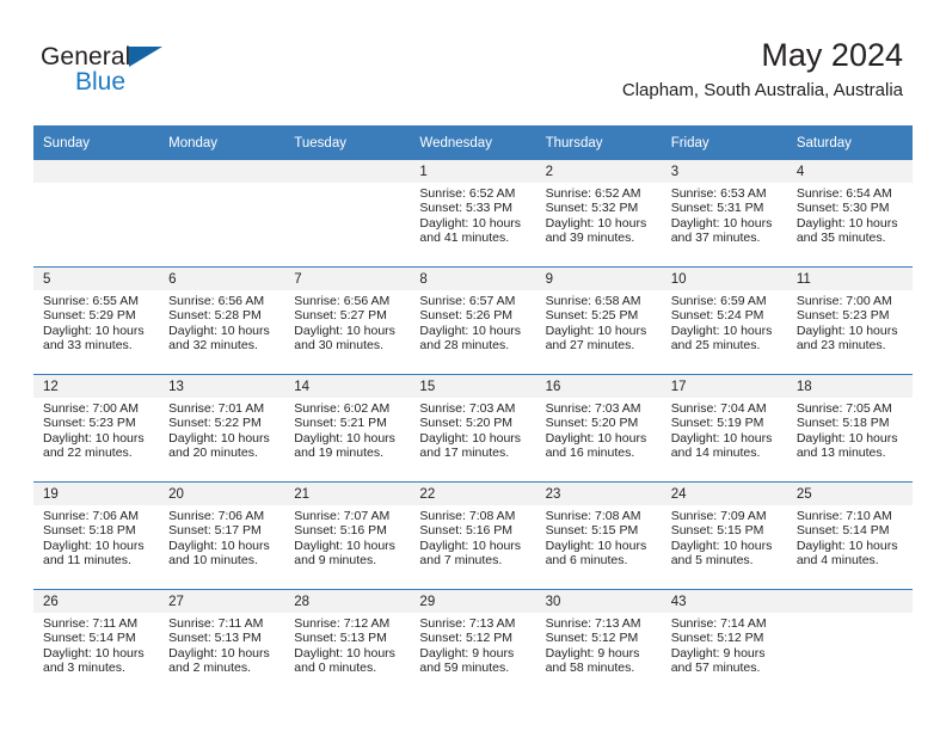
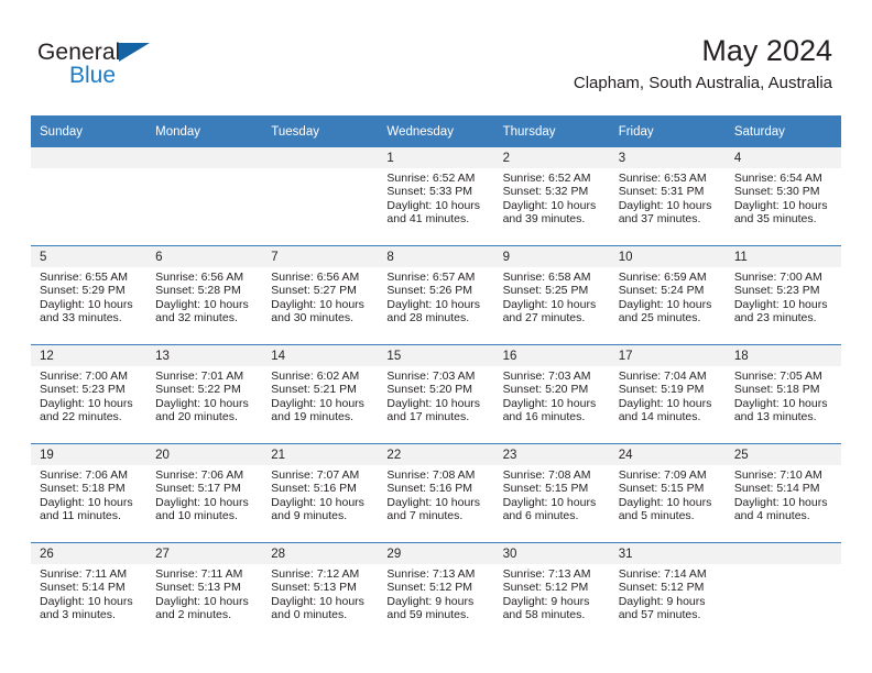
  General
  Blue
  May 2024
  Clapham, South Australia, Australia
  Sunday	Monday	Tuesday	Wednesday	Thursday	Friday	Saturday
  			1Sunrise: 6:52 AMSunset: 5:33 PMDaylight: 10 hours and 41 minutes.	2Sunrise: 6:52 AMSunset: 5:32 PMDaylight: 10 hours and 39 minutes.	3Sunrise: 6:53 AMSunset: 5:31 PMDaylight: 10 hours and 37 minutes.	4Sunrise: 6:54 AMSunset: 5:30 PMDaylight: 10 hours and 35 minutes.
  5Sunrise: 6:55 AMSunset: 5:29 PMDaylight: 10 hours and 33 minutes.	6Sunrise: 6:56 AMSunset: 5:28 PMDaylight: 10 hours and 32 minutes.	7Sunrise: 6:56 AMSunset: 5:27 PMDaylight: 10 hours and 30 minutes.	8Sunrise: 6:57 AMSunset: 5:26 PMDaylight: 10 hours and 28 minutes.	9Sunrise: 6:58 AMSunset: 5:25 PMDaylight: 10 hours and 27 minutes.	10Sunrise: 6:59 AMSunset: 5:24 PMDaylight: 10 hours and 25 minutes.	11Sunrise: 7:00 AMSunset: 5:23 PMDaylight: 10 hours and 23 minutes.
  12Sunrise: 7:00 AMSunset: 5:23 PMDaylight: 10 hours and 22 minutes.	13Sunrise: 7:01 AMSunset: 5:22 PMDaylight: 10 hours and 20 minutes.	14Sunrise: 6:02 AMSunset: 5:21 PMDaylight: 10 hours and 19 minutes.	15Sunrise: 7:03 AMSunset: 5:20 PMDaylight: 10 hours and 17 minutes.	16Sunrise: 7:03 AMSunset: 5:20 PMDaylight: 10 hours and 16 minutes.	17Sunrise: 7:04 AMSunset: 5:19 PMDaylight: 10 hours and 14 minutes.	18Sunrise: 7:05 AMSunset: 5:18 PMDaylight: 10 hours and 13 minutes.
  19Sunrise: 7:06 AMSunset: 5:18 PMDaylight: 10 hours and 11 minutes.	20Sunrise: 7:06 AMSunset: 5:17 PMDaylight: 10 hours and 10 minutes.	21Sunrise: 7:07 AMSunset: 5:16 PMDaylight: 10 hours and 9 minutes.	22Sunrise: 7:08 AMSunset: 5:16 PMDaylight: 10 hours and 7 minutes.	23Sunrise: 7:08 AMSunset: 5:15 PMDaylight: 10 hours and 6 minutes.	24Sunrise: 7:09 AMSunset: 5:15 PMDaylight: 10 hours and 5 minutes.	25Sunrise: 7:10 AMSunset: 5:14 PMDaylight: 10 hours and 4 minutes.
- 26Sunrise: 7:11 AMSunset: 5:14 PMDaylight: 10 hours and 3 minutes.	27Sunrise: 7:11 AMSunset: 5:13 PMDaylight: 10 hours and 2 minutes.	28Sunrise: 7:12 AMSunset: 5:13 PMDaylight: 10 hours and 0 minutes.	29Sunrise: 7:13 AMSunset: 5:12 PMDaylight: 9 hours and 59 minutes.	30Sunrise: 7:13 AMSunset: 5:12 PMDaylight: 9 hours and 58 minutes.	43Sunrise: 7:14 AMSunset: 5:12 PMDaylight: 9 hours and 57 minutes.
+ 26Sunrise: 7:11 AMSunset: 5:14 PMDaylight: 10 hours and 3 minutes.	27Sunrise: 7:11 AMSunset: 5:13 PMDaylight: 10 hours and 2 minutes.	28Sunrise: 7:12 AMSunset: 5:13 PMDaylight: 10 hours and 0 minutes.	29Sunrise: 7:13 AMSunset: 5:12 PMDaylight: 9 hours and 59 minutes.	30Sunrise: 7:13 AMSunset: 5:12 PMDaylight: 9 hours and 58 minutes.	31Sunrise: 7:14 AMSunset: 5:12 PMDaylight: 9 hours and 57 minutes.
